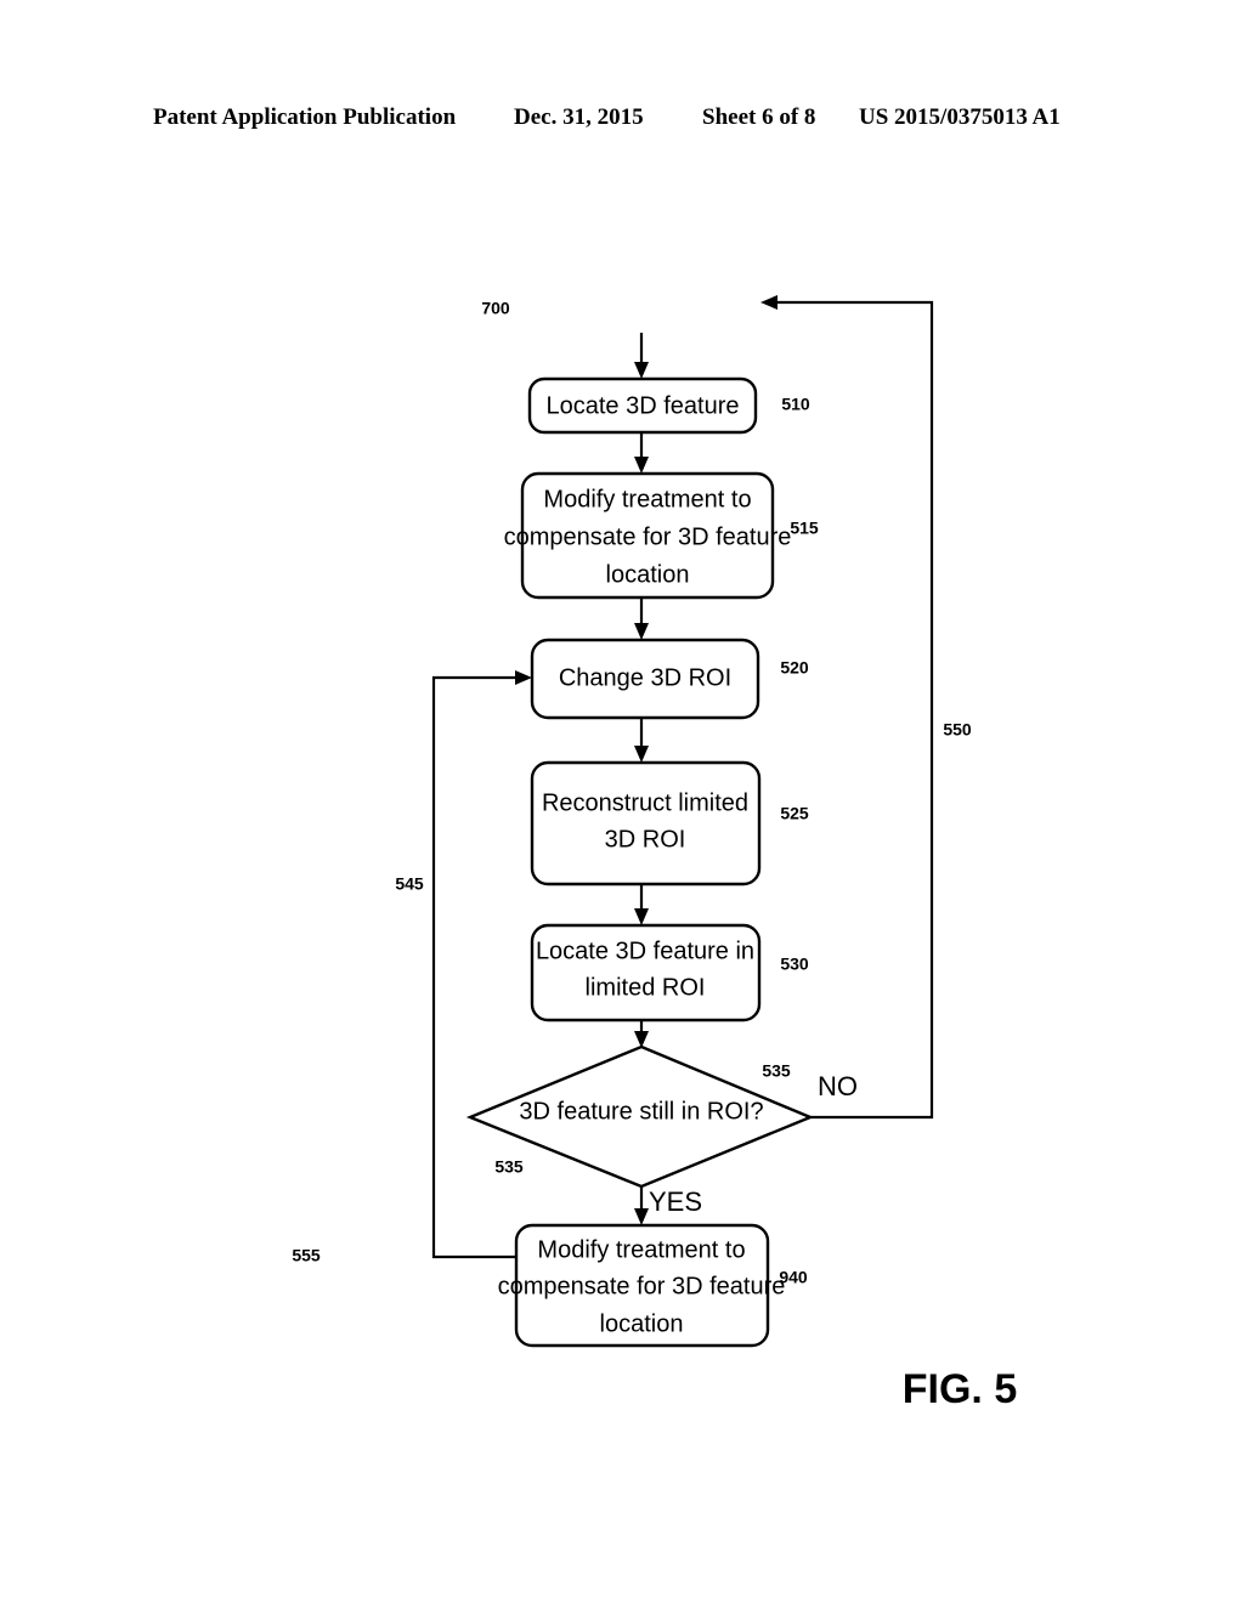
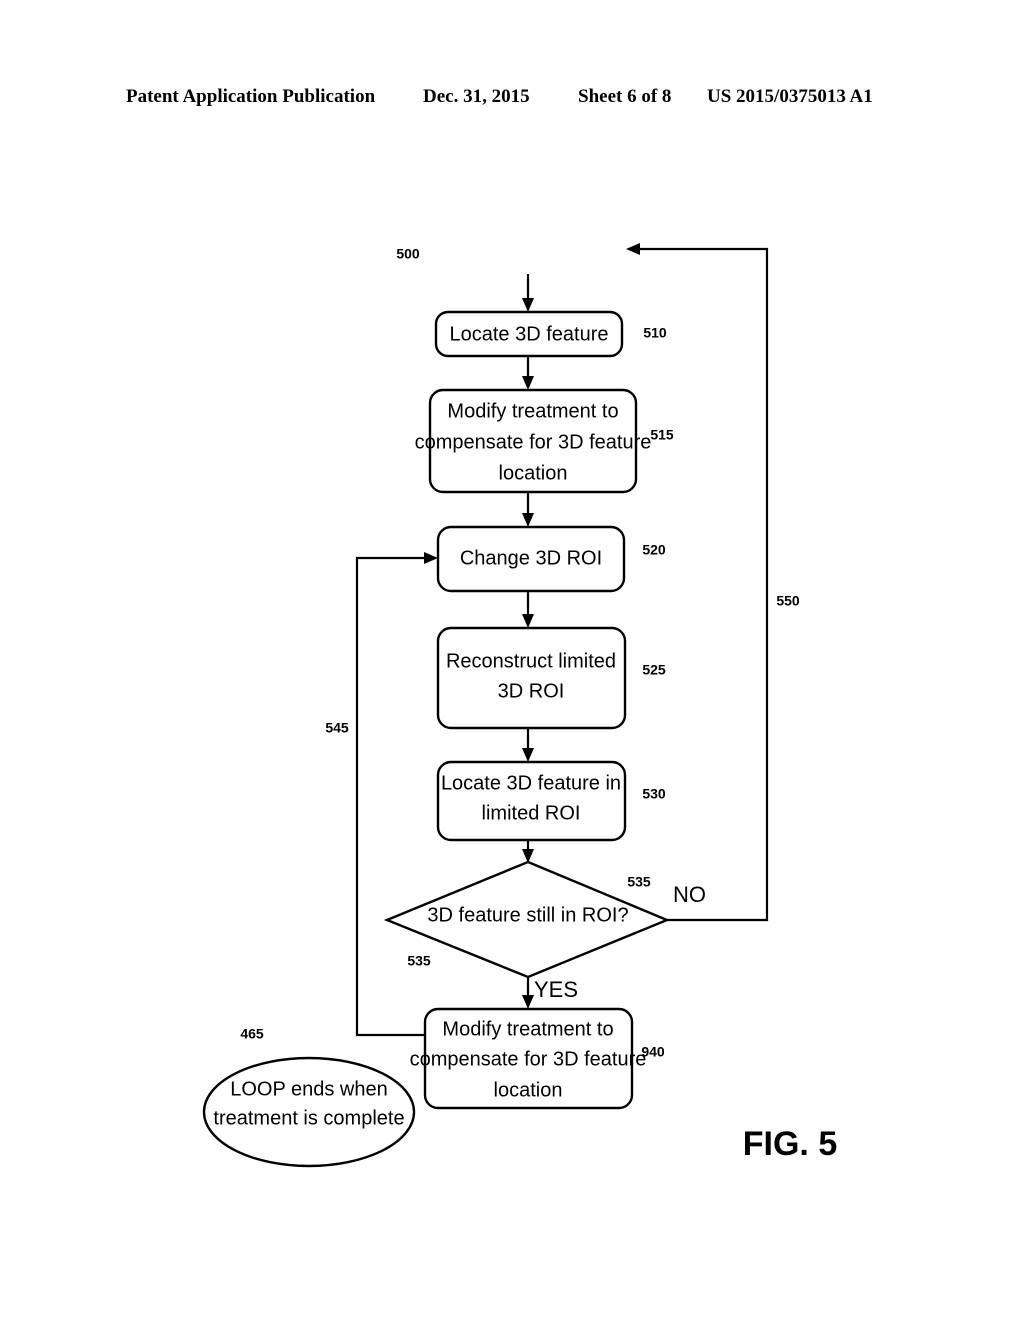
  Patent Application Publication
  Dec. 31, 2015
  Sheet 6 of 8
  US 2015/0375013 A1
- 700
+ 500
  Locate 3D feature
  510
  Modify treatment to
  compensate for 3D feature
  location
  515
  Change 3D ROI
  520
  Reconstruct limited
  3D ROI
  525
  Locate 3D feature in
  limited ROI
  530
  3D feature still in ROI?
  535
  535
  YES
  NO
  Modify treatment to
  compensate for 3D feature
  location
  940
+ LOOP ends when
+ treatment is complete
- 555
+ 465
  545
  550
  FIG. 5
